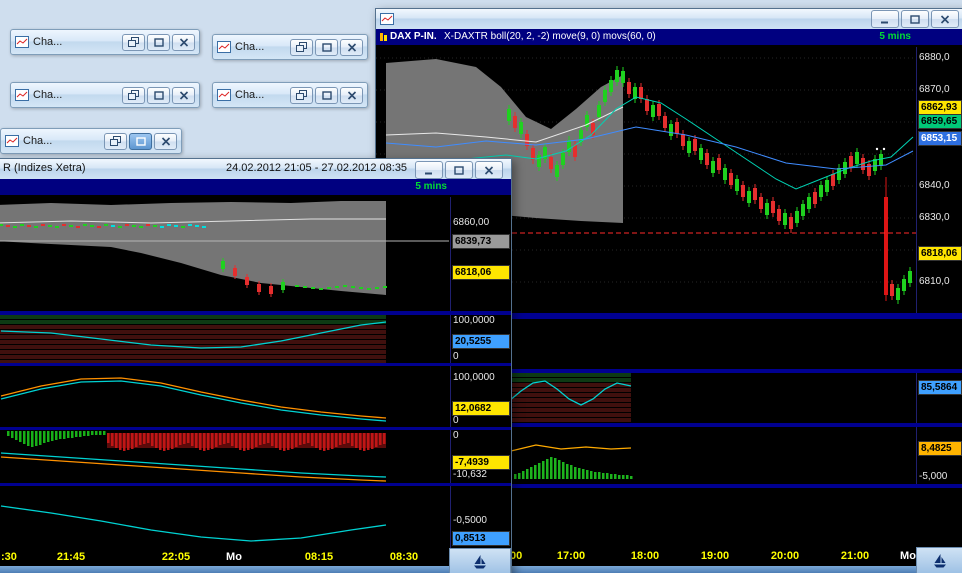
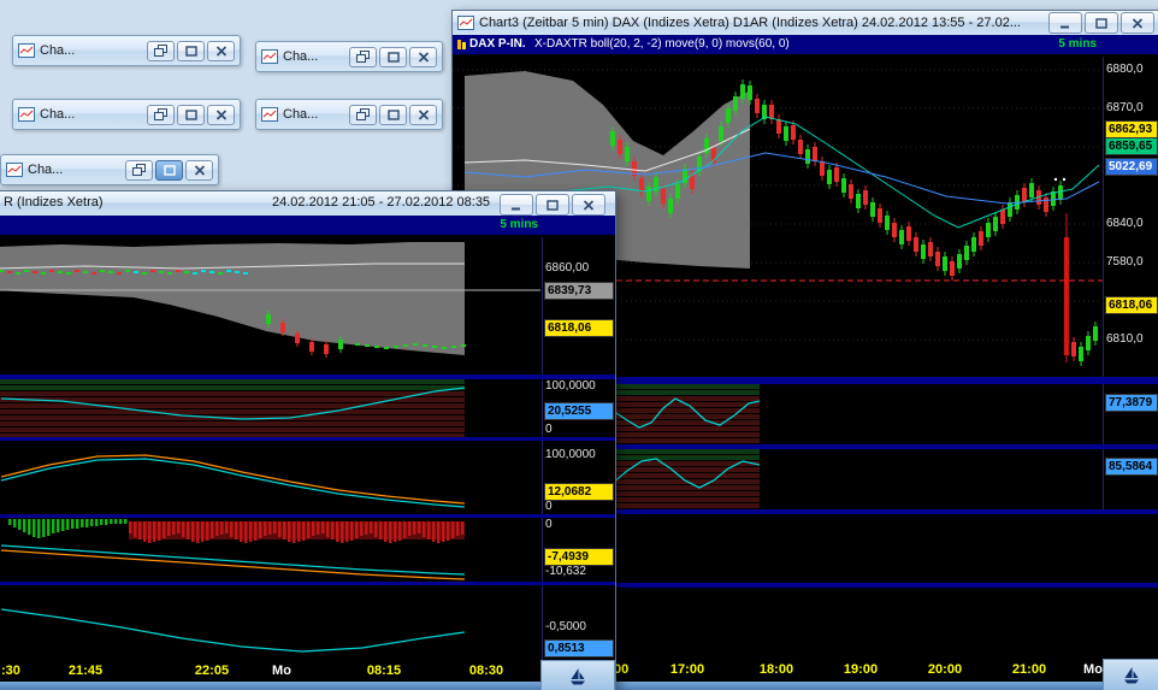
  Cha...
  Cha...
  Cha...
  Cha...
  Cha...
+ Chart3 (Zeitbar 5 min) DAX (Indizes Xetra) D1AR (Indizes Xetra) 24.02.2012 13:55 - 27.02...
  DAX P-IN.
  X-DAXTR boll(20, 2, -2) move(9, 0) movs(60, 0)
  5 mins
  6880,0
  6870,0
  6862,93
  6859,65
- 6853,15
+ 5022,69
  6840,0
- 6830,0
+ 7580,0
  6818,06
  6810,0
+ 77,3879
  85,5864
- 8,4825
- -5,000
  00
  17:00
  18:00
  19:00
  20:00
  21:00
  Mo
  R (Indizes Xetra)
  24.02.2012 21:05 - 27.02.2012 08:35
  5 mins
  6860,00
  6839,73
  6818,06
  100,0000
  20,5255
  0
  100,0000
  12,0682
  0
  0
  -7,4939
  -10,632
  -0,5000
  0,8513
  :30
  21:45
  22:05
  Mo
  08:15
  08:30
